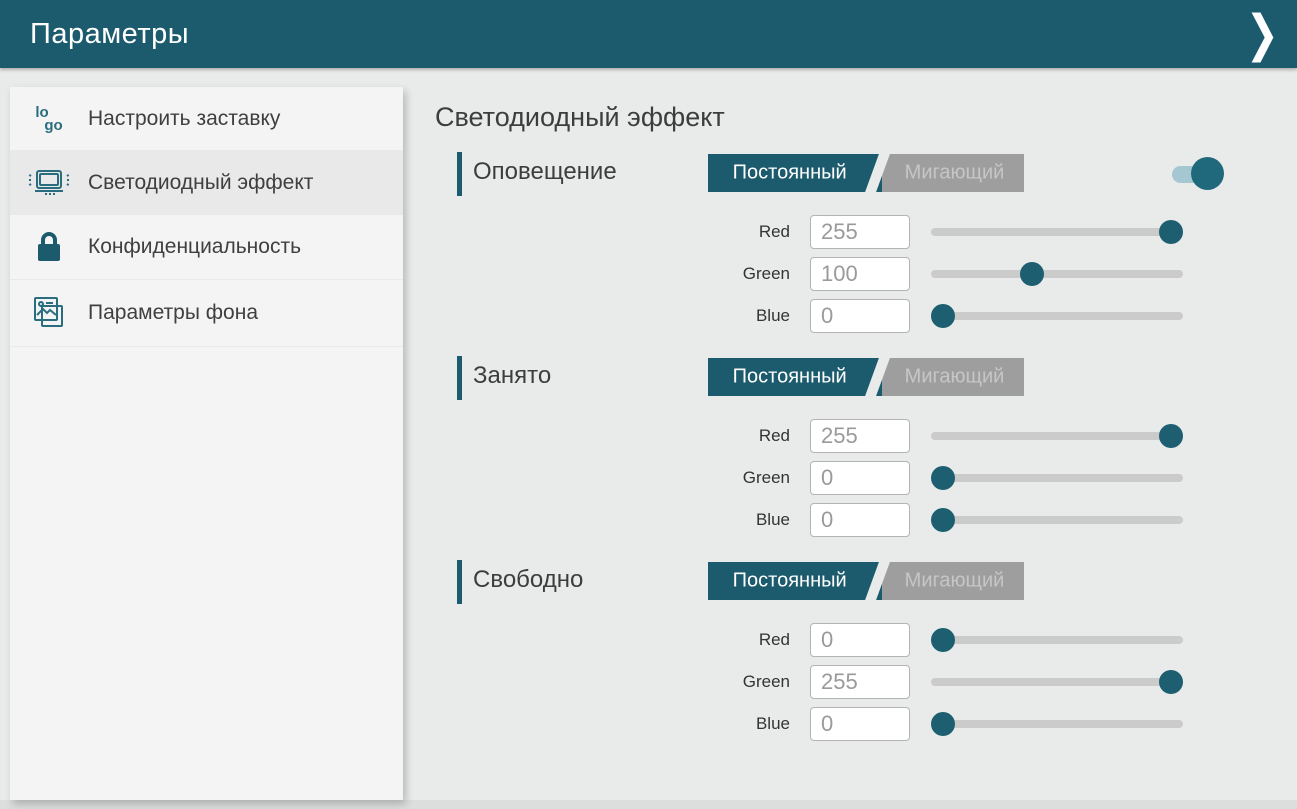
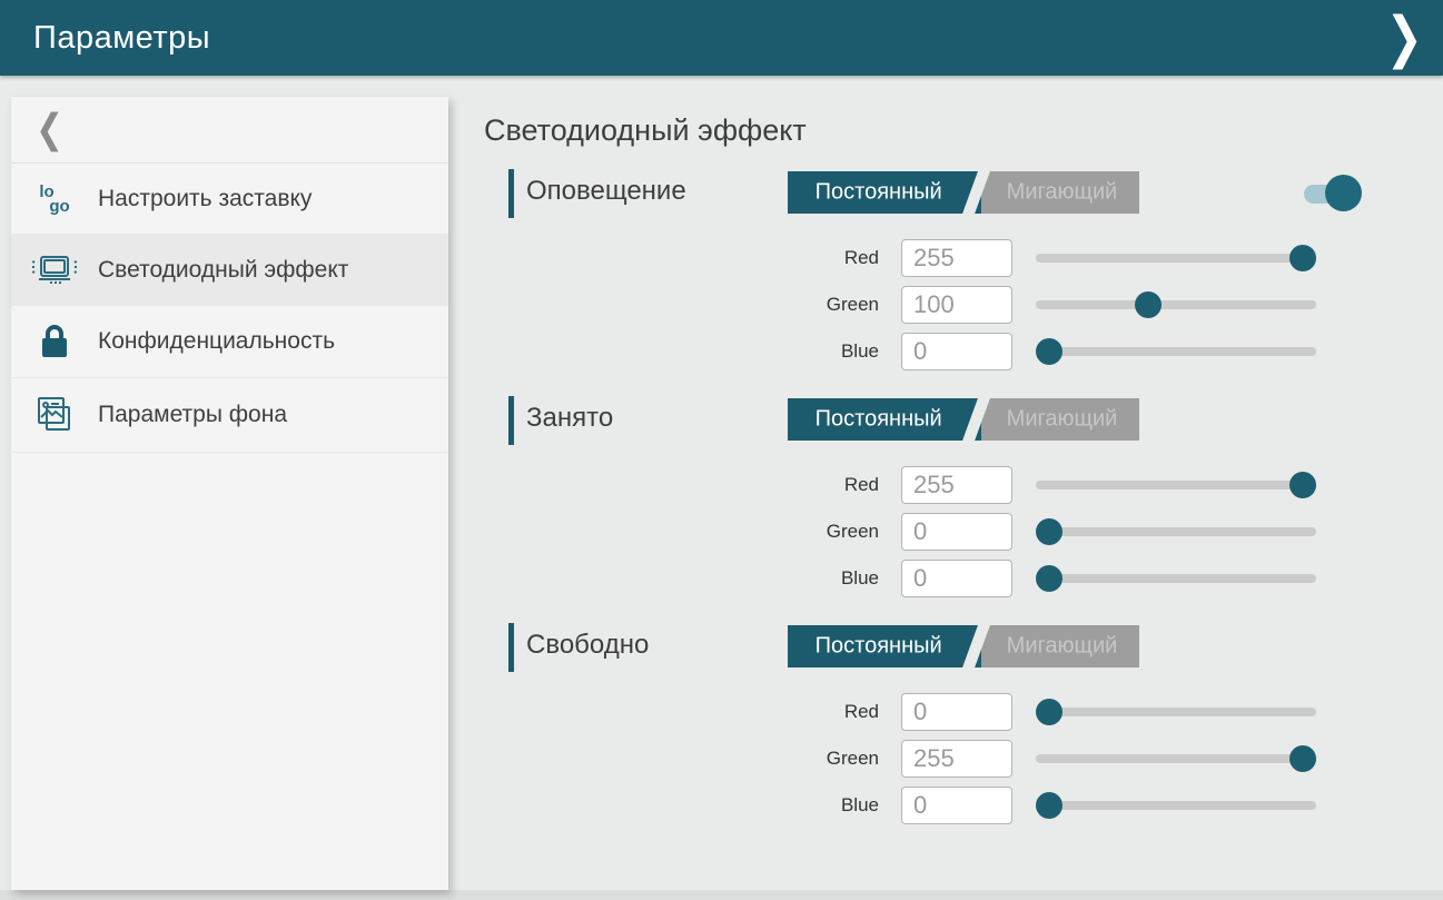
  Параметры
  ❯
+ ❮
  lo
  go
  Настроить заставку
  Светодиодный эффект
  Конфиденциальность
  Параметры фона
  Светодиодный эффект
  Оповещение
  Мигающий
  Постоянный
  Red
  255
  Green
  100
  Blue
  0
  Занято
  Мигающий
  Постоянный
  Red
  255
  Green
  0
  Blue
  0
  Свободно
  Мигающий
  Постоянный
  Red
  0
  Green
  255
  Blue
  0
